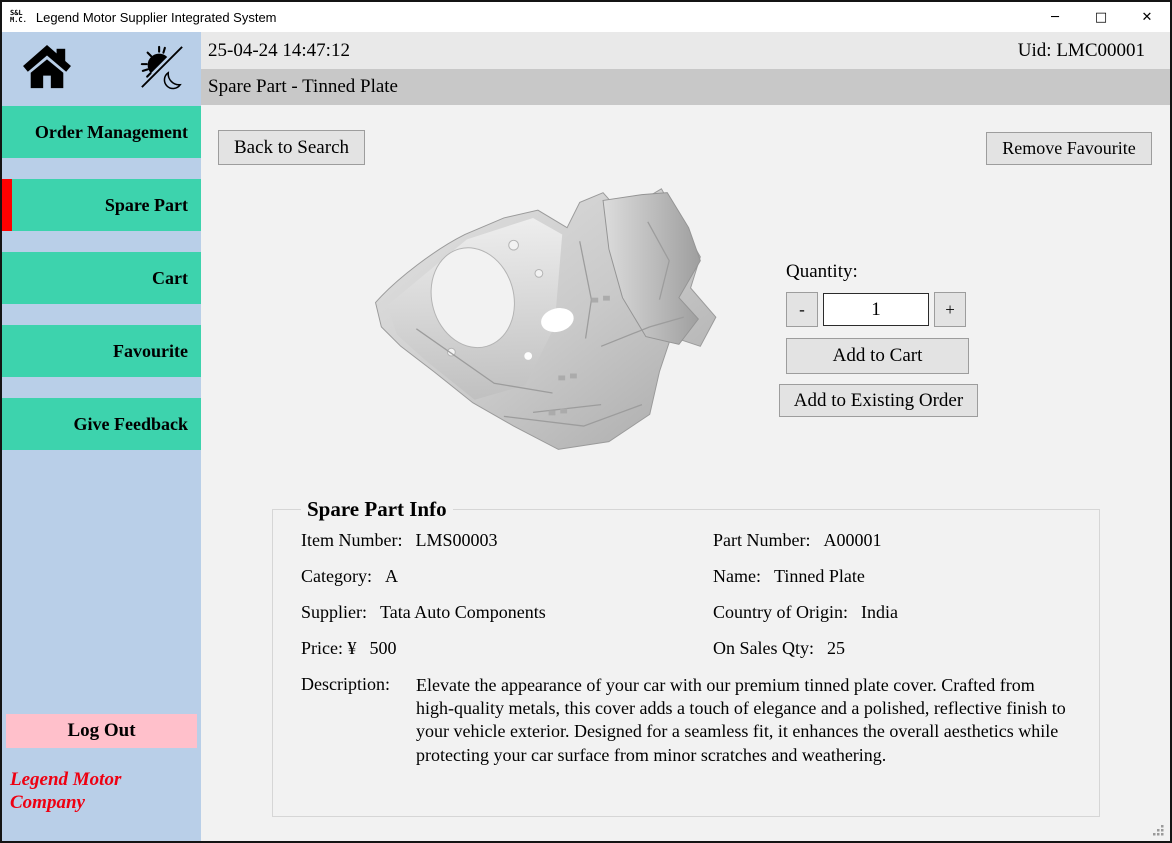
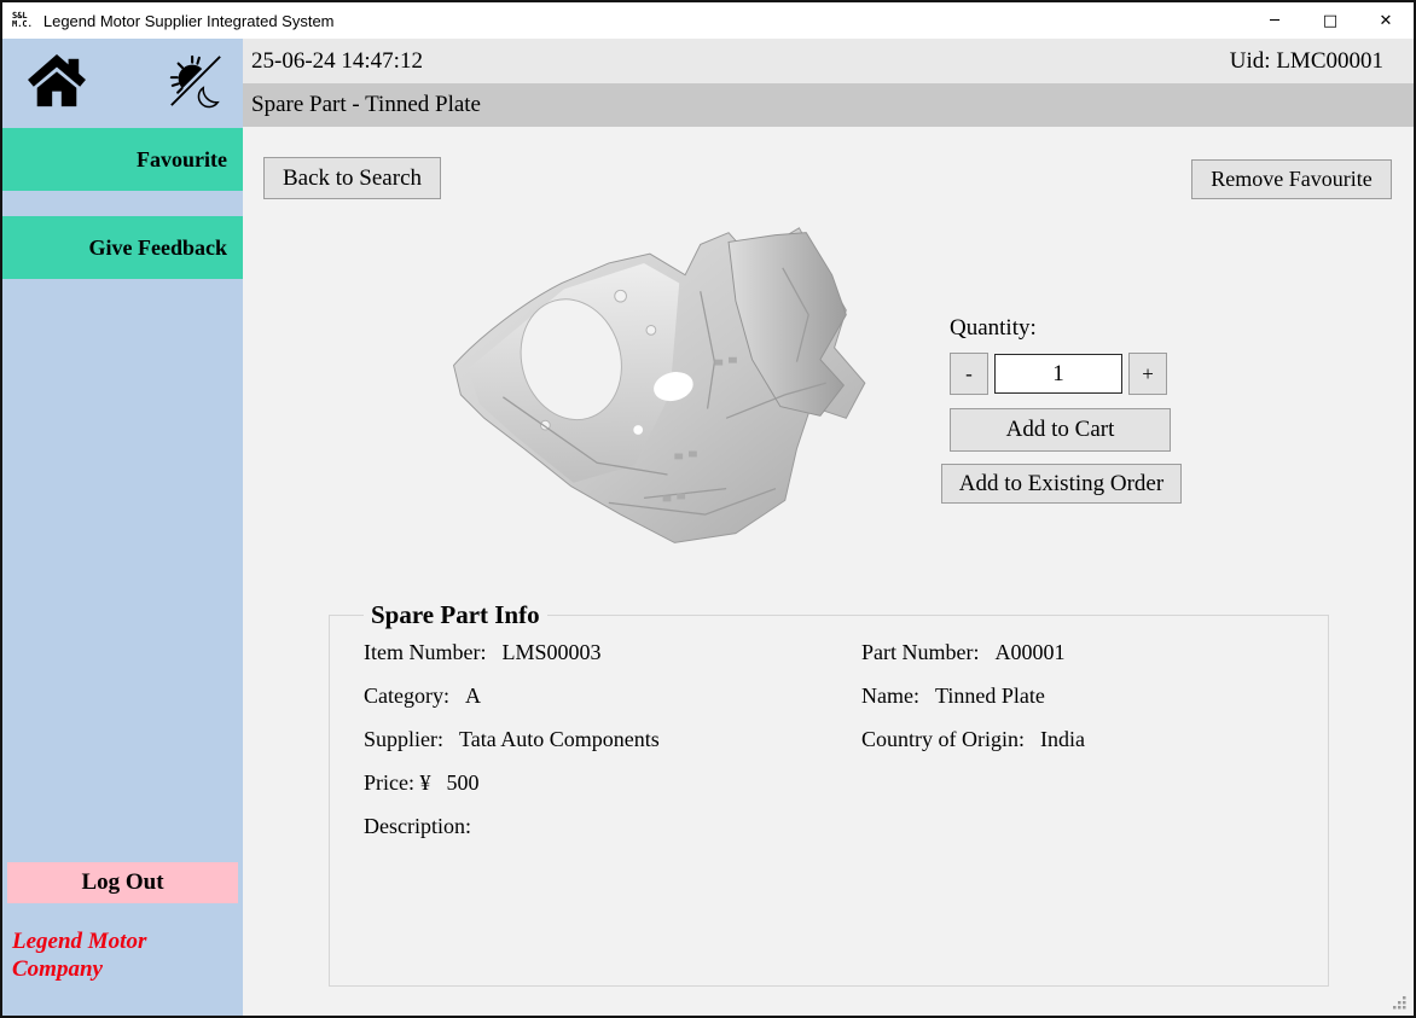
  S&L
  M.C.
  Legend Motor Supplier Integrated System
  ─
  □
  ✕
- Order Management
- Spare Part
- Cart
  Favourite
  Give Feedback
  Log Out
  Legend Motor Company
- 25-04-24 14:47:12
+ 25-06-24 14:47:12
  Uid: LMC00001
  Spare Part - Tinned Plate
  Back to Search
  Remove Favourite
  Quantity:
  -
  1
  +
  Add to Cart
  Add to Existing Order
  Spare Part Info
  Item Number:
  LMS00003
  Part Number:
  A00001
  Category:
  A
  Name:
  Tinned Plate
  Supplier:
  Tata Auto Components
  Country of Origin:
  India
  Price: ¥
  500
- On Sales Qty:
- 25
  Description:
- Elevate the appearance of your car with our premium tinned plate cover. Crafted from high-quality metals, this cover adds a touch of elegance and a polished, reflective finish to your vehicle exterior. Designed for a seamless fit, it enhances the overall aesthetics while protecting your car surface from minor scratches and weathering.
